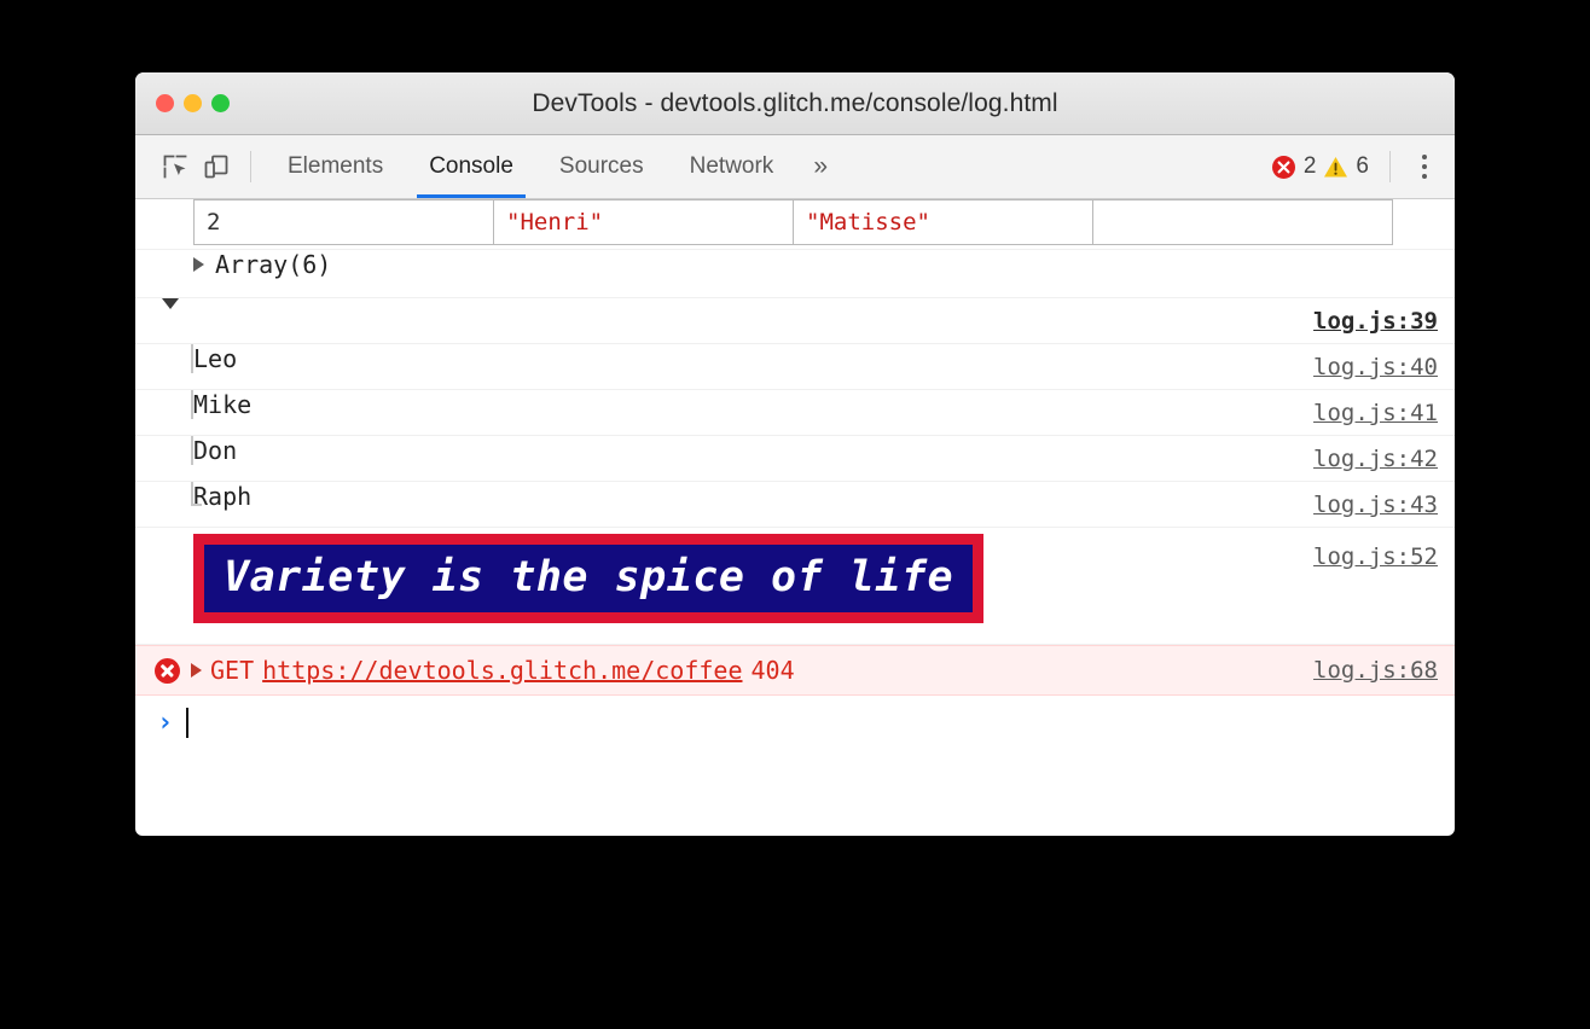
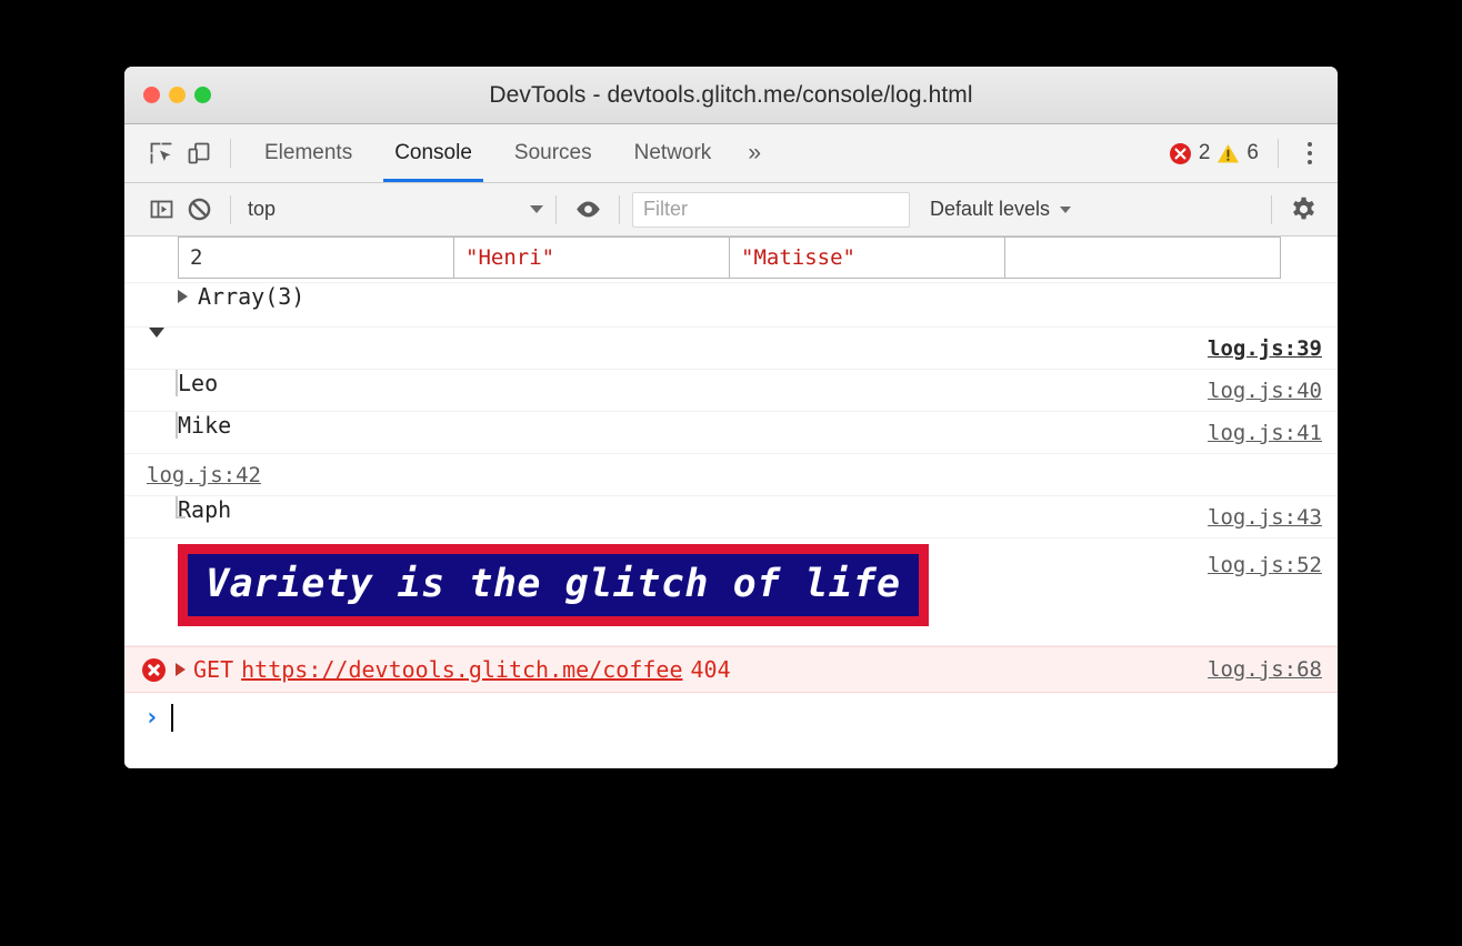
  DevTools - devtools.glitch.me/console/log.html
  Elements
  Console
  Sources
  Network
  »
  2
  6
+ top
+ Filter
+ Default levels
  2	"Henri"	"Matisse"
- Array(6)
+ Array(3)
  log.js:39
  Leo
  log.js:40
  Mike
  log.js:41
- Don
  log.js:42
  Raph
  log.js:43
- Variety is the spice of life
+ Variety is the glitch of life
  log.js:52
  GET
  https://devtools.glitch.me/coffee
  404
  log.js:68
  ›
